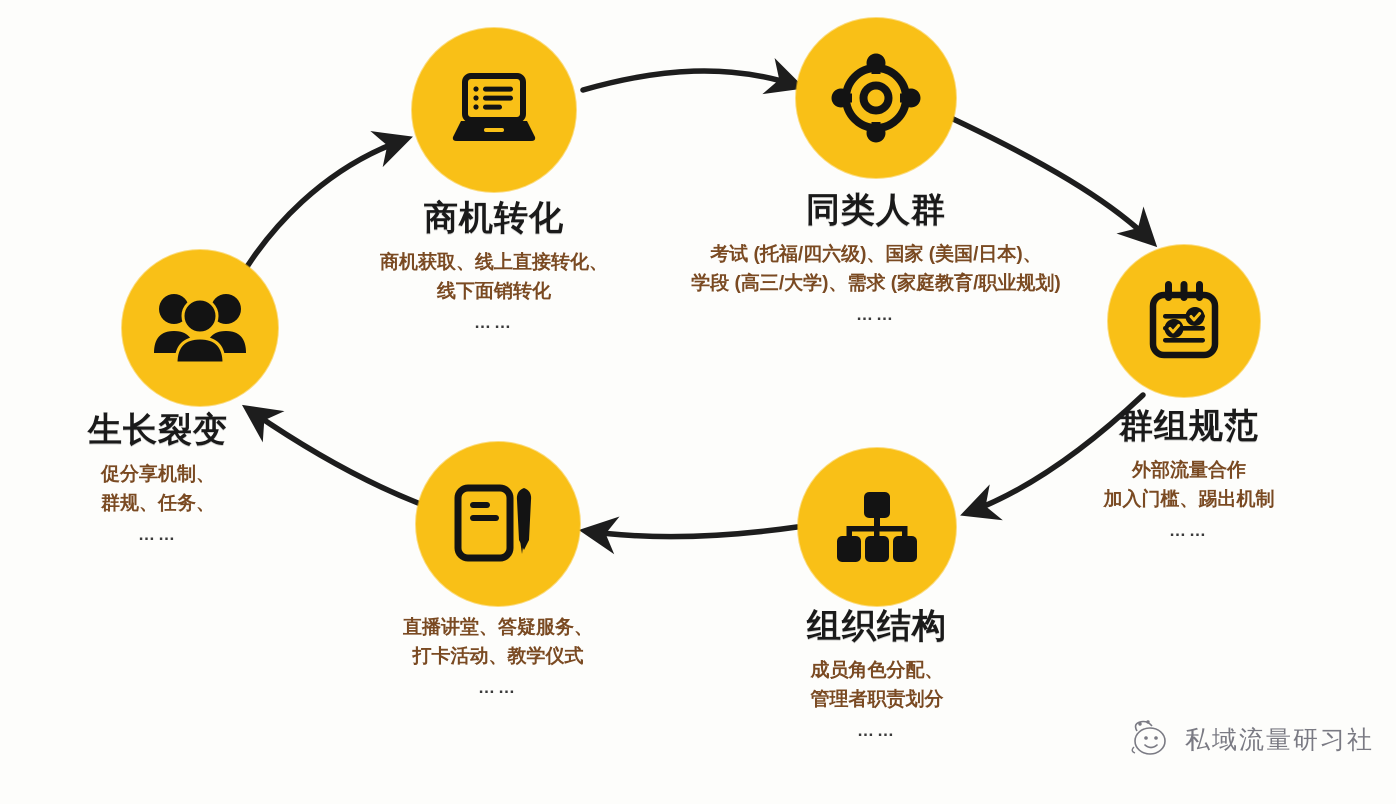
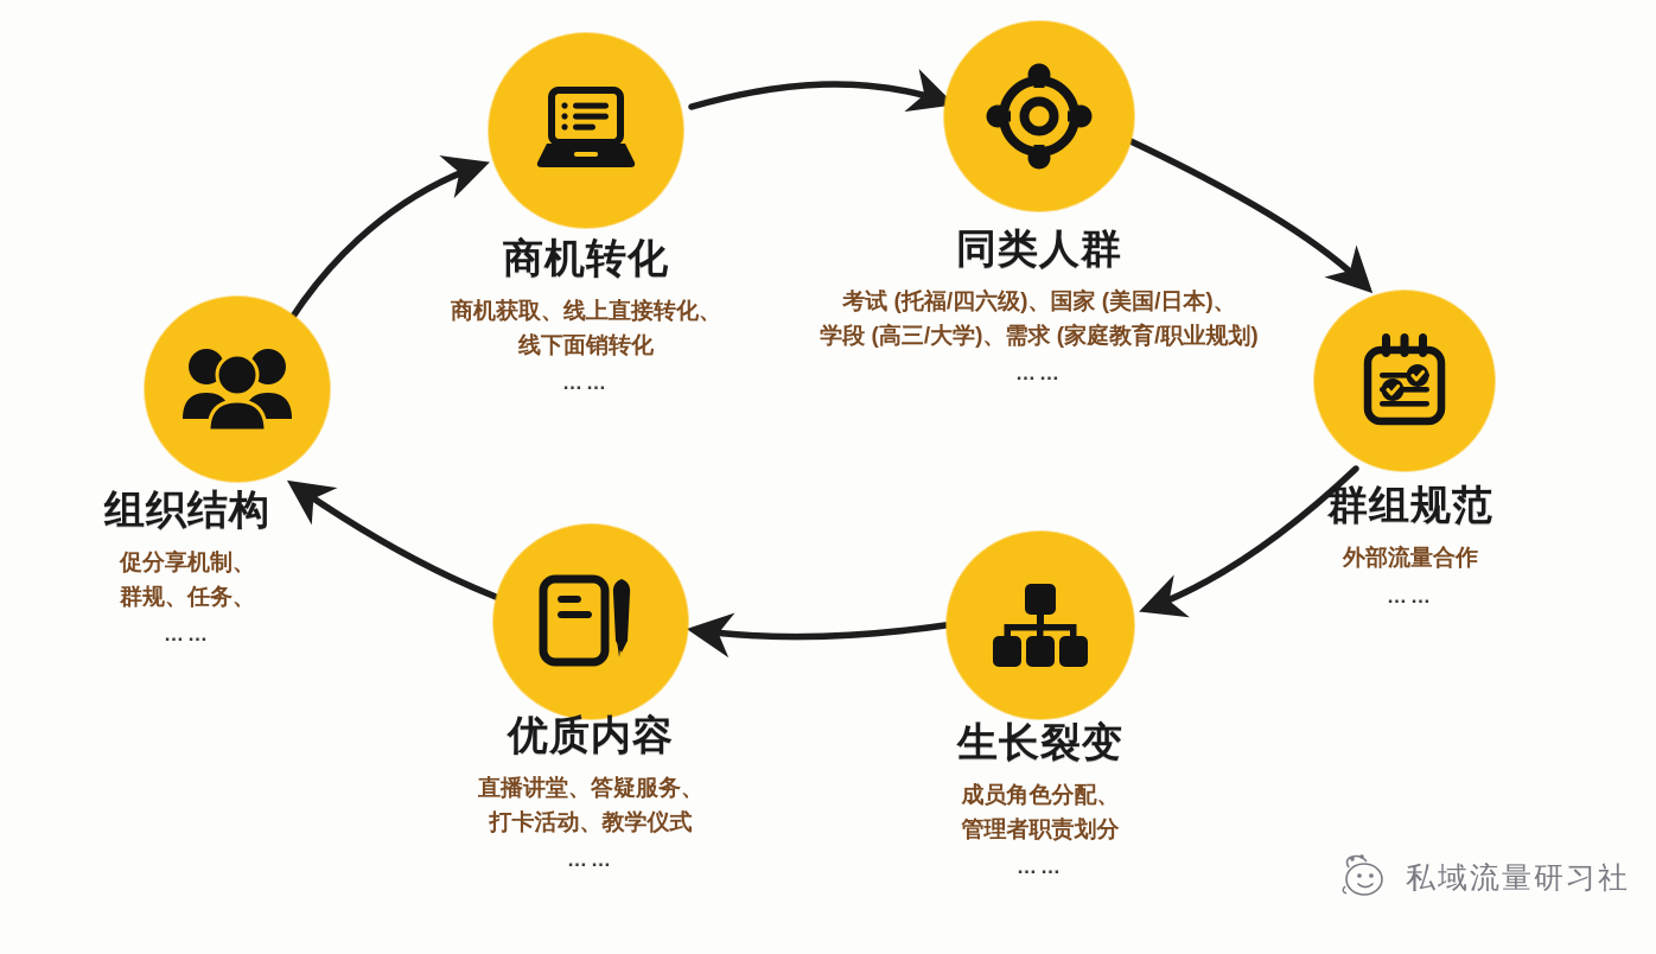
  商机转化
  商机获取、线上直接转化、
  线下面销转化
  ……
  同类人群
  考试 (托福/四六级)、国家 (美国/日本)、
  学段 (高三/大学)、需求 (家庭教育/职业规划)
  ……
  群组规范
  外部流量合作
- 加入门槛、踢出机制
  ……
- 组织结构
+ 生长裂变
  成员角色分配、
  管理者职责划分
  ……
+ 优质内容
  直播讲堂、答疑服务、
  打卡活动、教学仪式
  ……
- 生长裂变
+ 组织结构
  促分享机制、
  群规、任务、
  ……
  私域流量研习社
